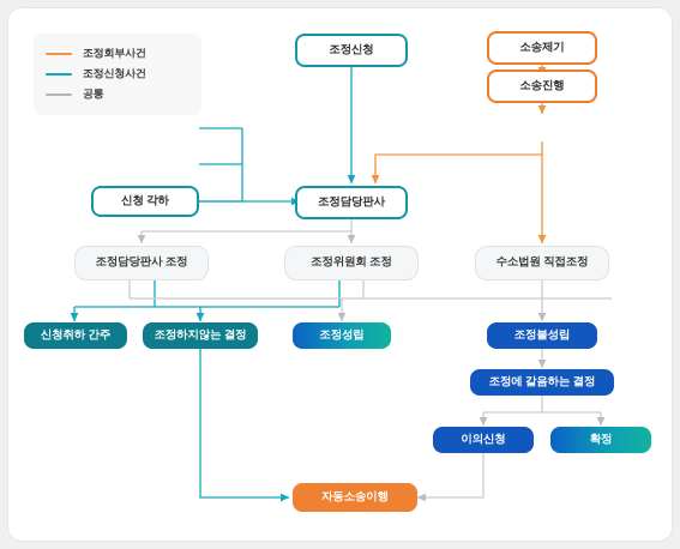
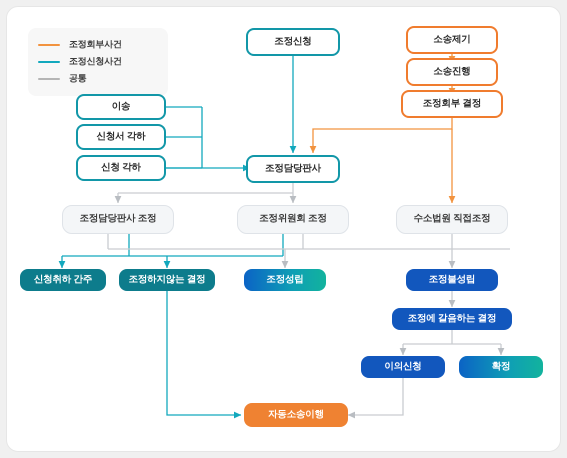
  조정회부사건
  조정신청사건
  공통
  조정신청
  소송제기
  소송진행
+ 조정회부 결정
+ 이송
+ 신청서 각하
  신청 각하
  조정담당판사
  조정담당판사 조정
  조정위원회 조정
  수소법원 직접조정
  신청취하 간주
  조정하지않는 결정
  조정성립
  조정불성립
  조정에 갈음하는 결정
  이의신청
  확정
  자동소송이행
